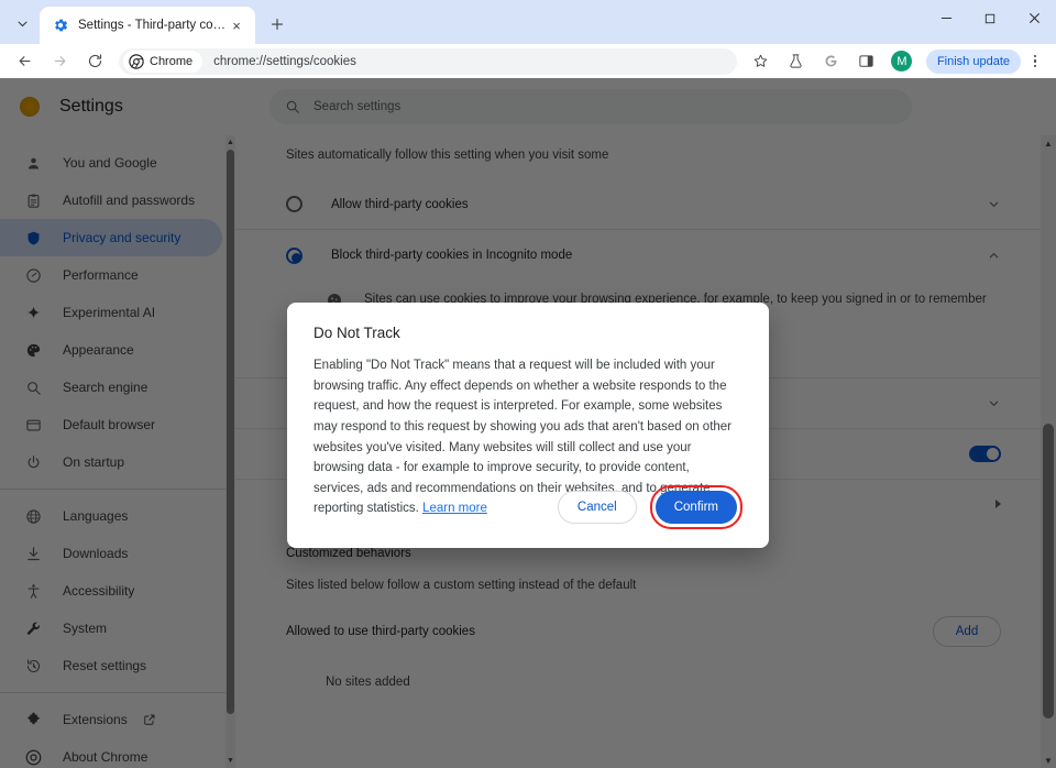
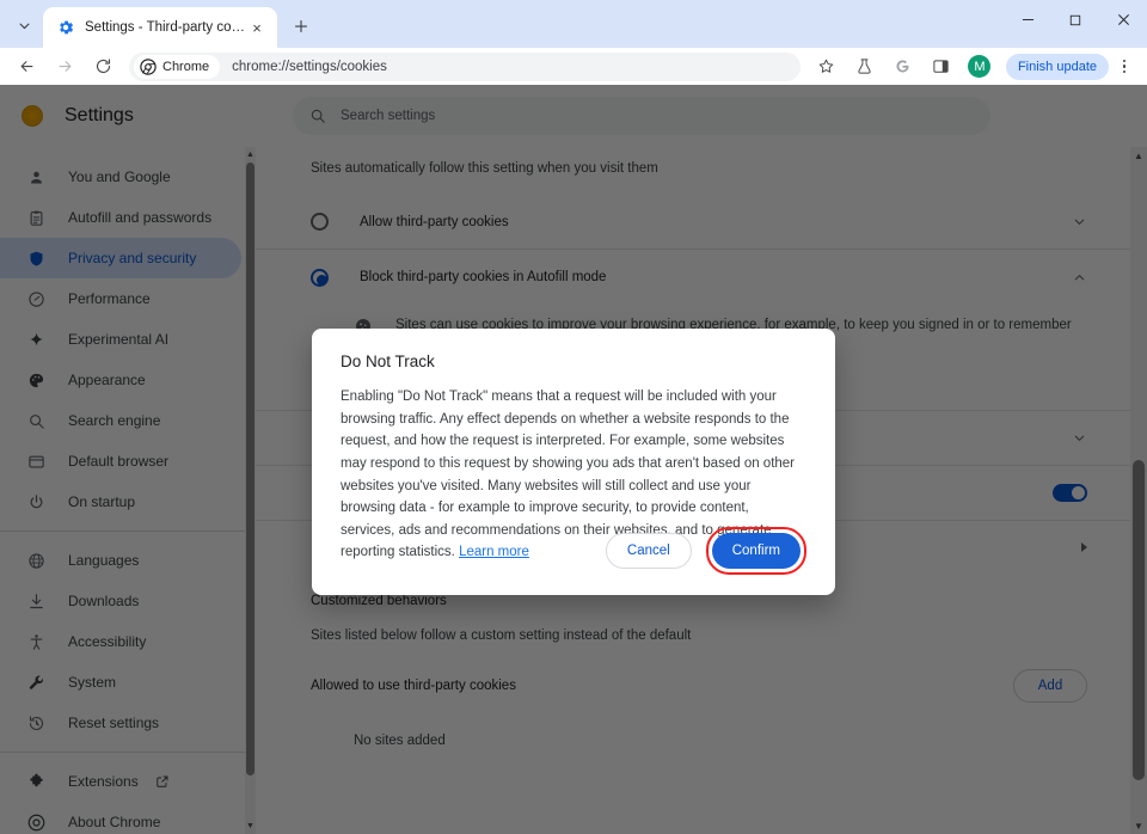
  Settings - Third-party cook
  ×
  Chrome
  chrome://settings/cookies
  M
  Finish update
  Settings
  Search settings
  You and Google
  Autofill and passwords
  Privacy and security
  Performance
  Experimental AI
  Appearance
  Search engine
  Default browser
  On startup
  Languages
  Downloads
  Accessibility
  System
  Reset settings
  Extensions
  About Chrome
- Sites automatically follow this setting when you visit some
+ Sites automatically follow this setting when you visit them
  Allow third-party cookies
- Block third-party cookies in Incognito mode
+ Block third-party cookies in Autofill mode
  Sites can use cookies to improve your browsing experience, for example, to keep you signed in or to remember
  Customized behaviors
  Sites listed below follow a custom setting instead of the default
  Allowed to use third-party cookies
  Add
  No sites added
  ▲
  ▼
  Do Not Track
  Enabling "Do Not Track" means that a request will be included with your browsing traffic. Any effect depends on whether a website responds to the request, and how the request is interpreted. For example, some websites may respond to this request by showing you ads that aren't based on other websites you've visited. Many websites will still collect and use your browsing data - for example to improve security, to provide content, services, ads and recommendations on their websites, and to generate reporting statistics. Learn more
  Cancel
  Confirm
